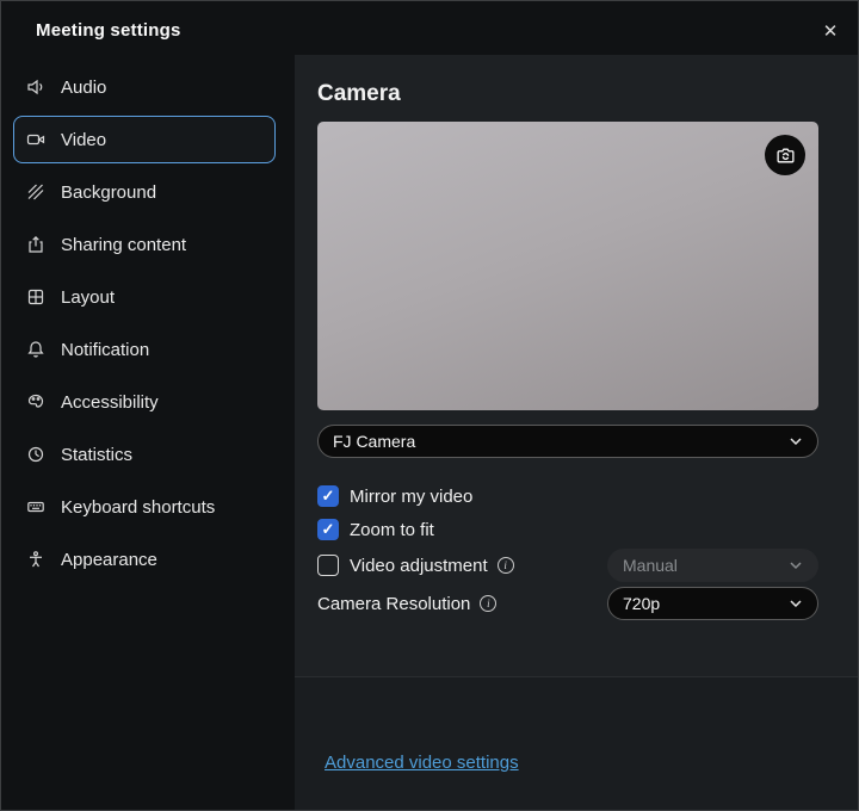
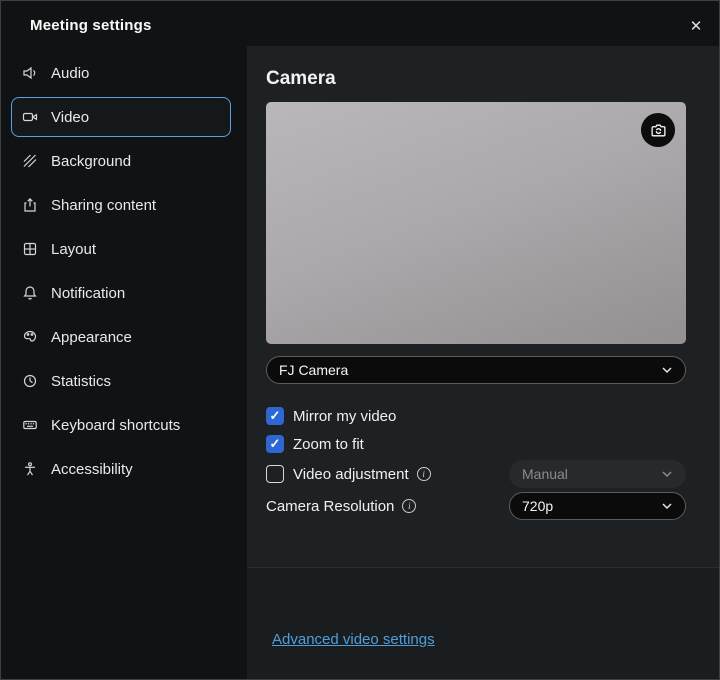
  Meeting settings
  ✕
  Audio
  Video
  Background
  Sharing content
  Layout
  Notification
- Accessibility
+ Appearance
  Statistics
  Keyboard shortcuts
- Appearance
+ Accessibility
  Camera
  FJ Camera
  ✓
  Mirror my video
  ✓
  Zoom to fit
  Video adjustment
  i
  Manual
  Camera Resolution
  i
  720p
  Advanced video settings
